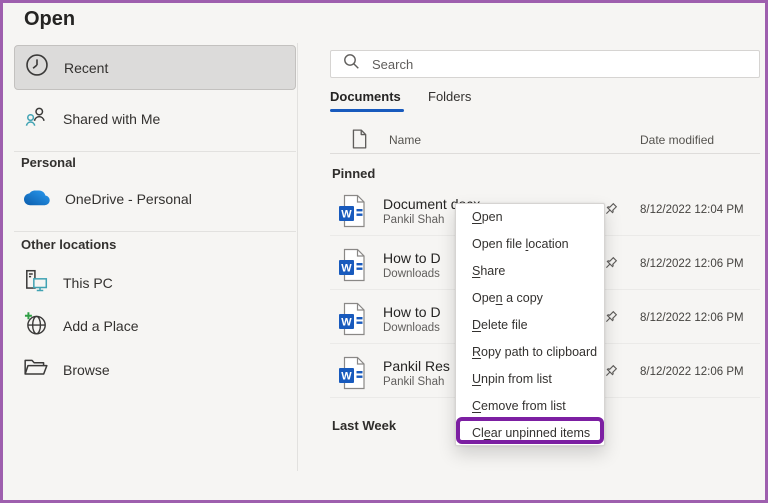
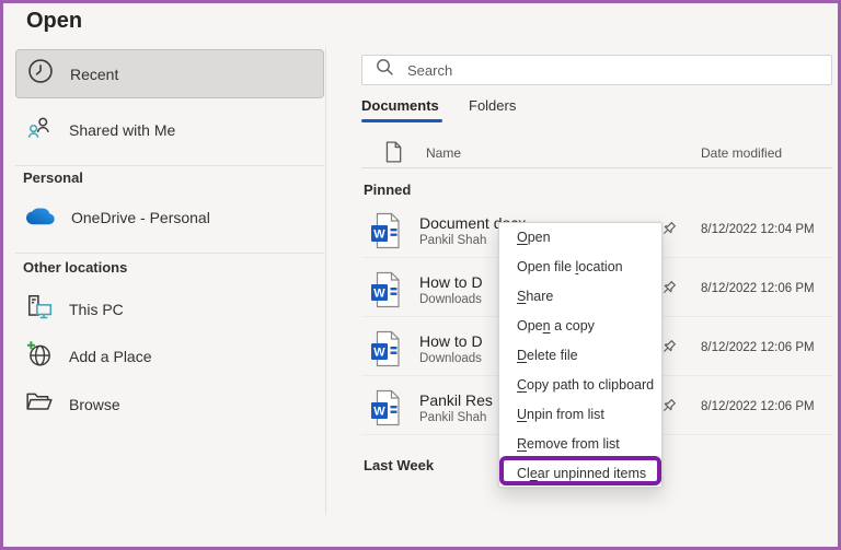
  Open
  Recent
  Shared with Me
  Personal
  OneDrive - Personal
  Other locations
  This PC
  Add a Place
  Browse
  Search
  Documents
  Folders
  Name
  Date modified
  Pinned
  W
  Pankil Shah
  8/12/2022 12:04 PM
  W
  How to D
  Downloads
  8/12/2022 12:06 PM
  W
  How to D
  Downloads
  8/12/2022 12:06 PM
  W
  Pankil Res
  Pankil Shah
  8/12/2022 12:06 PM
  Last Week
  Open
  Open file location
  Share
  Open a copy
  Delete file
- Ropy path to clipboard
+ Copy path to clipboard
  Unpin from list
- Cemove from list
+ Remove from list
  Clear unpinned items
